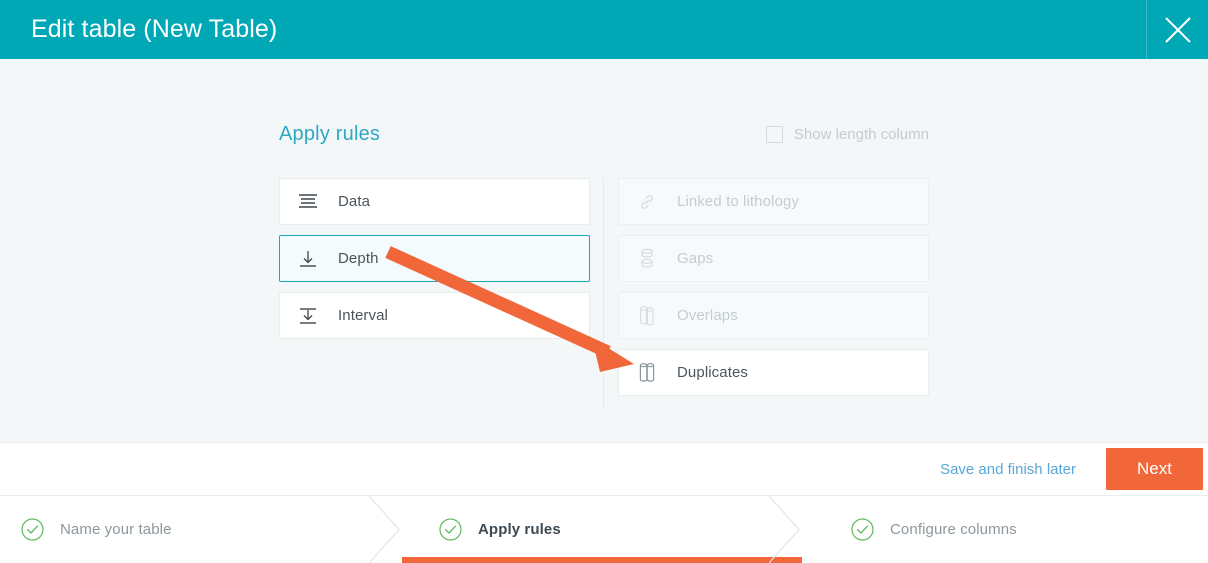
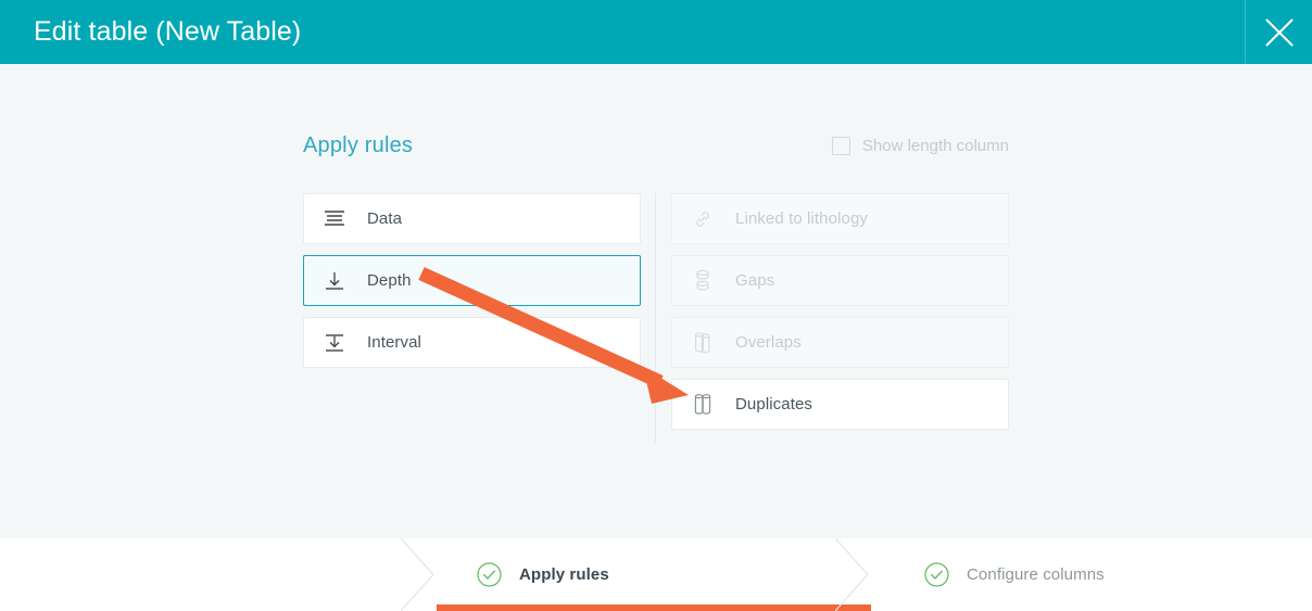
  Edit table (New Table)
  Apply rules
  Show length column
  Data
  Depth
  Interval
  Linked to lithology
  Gaps
  Overlaps
  Duplicates
- Save and finish later
- Next
- Name your table
  Apply rules
  Configure columns
